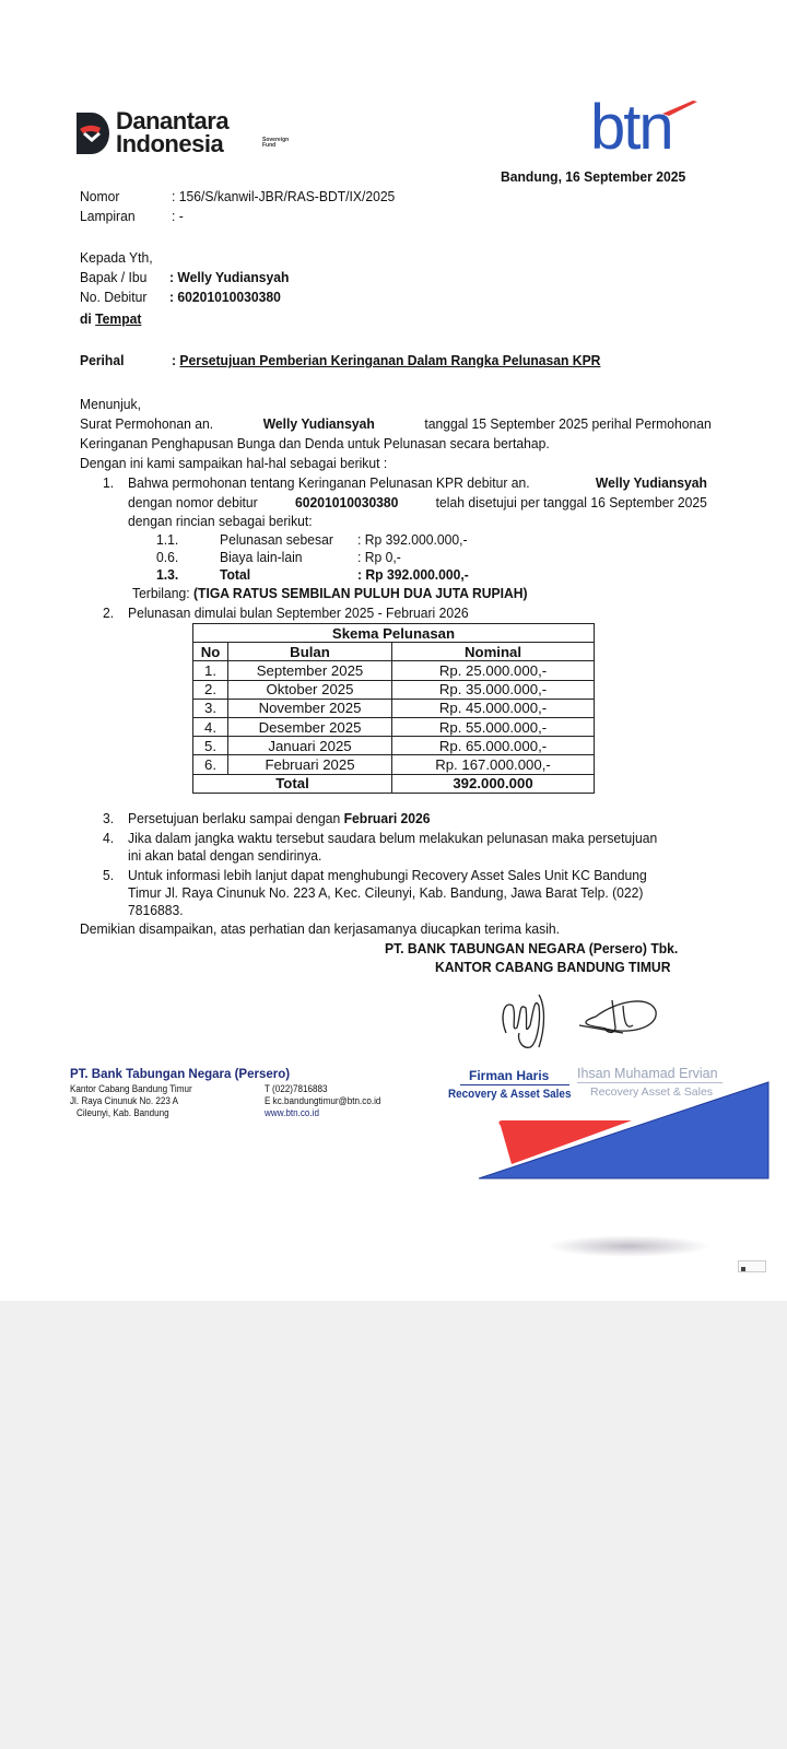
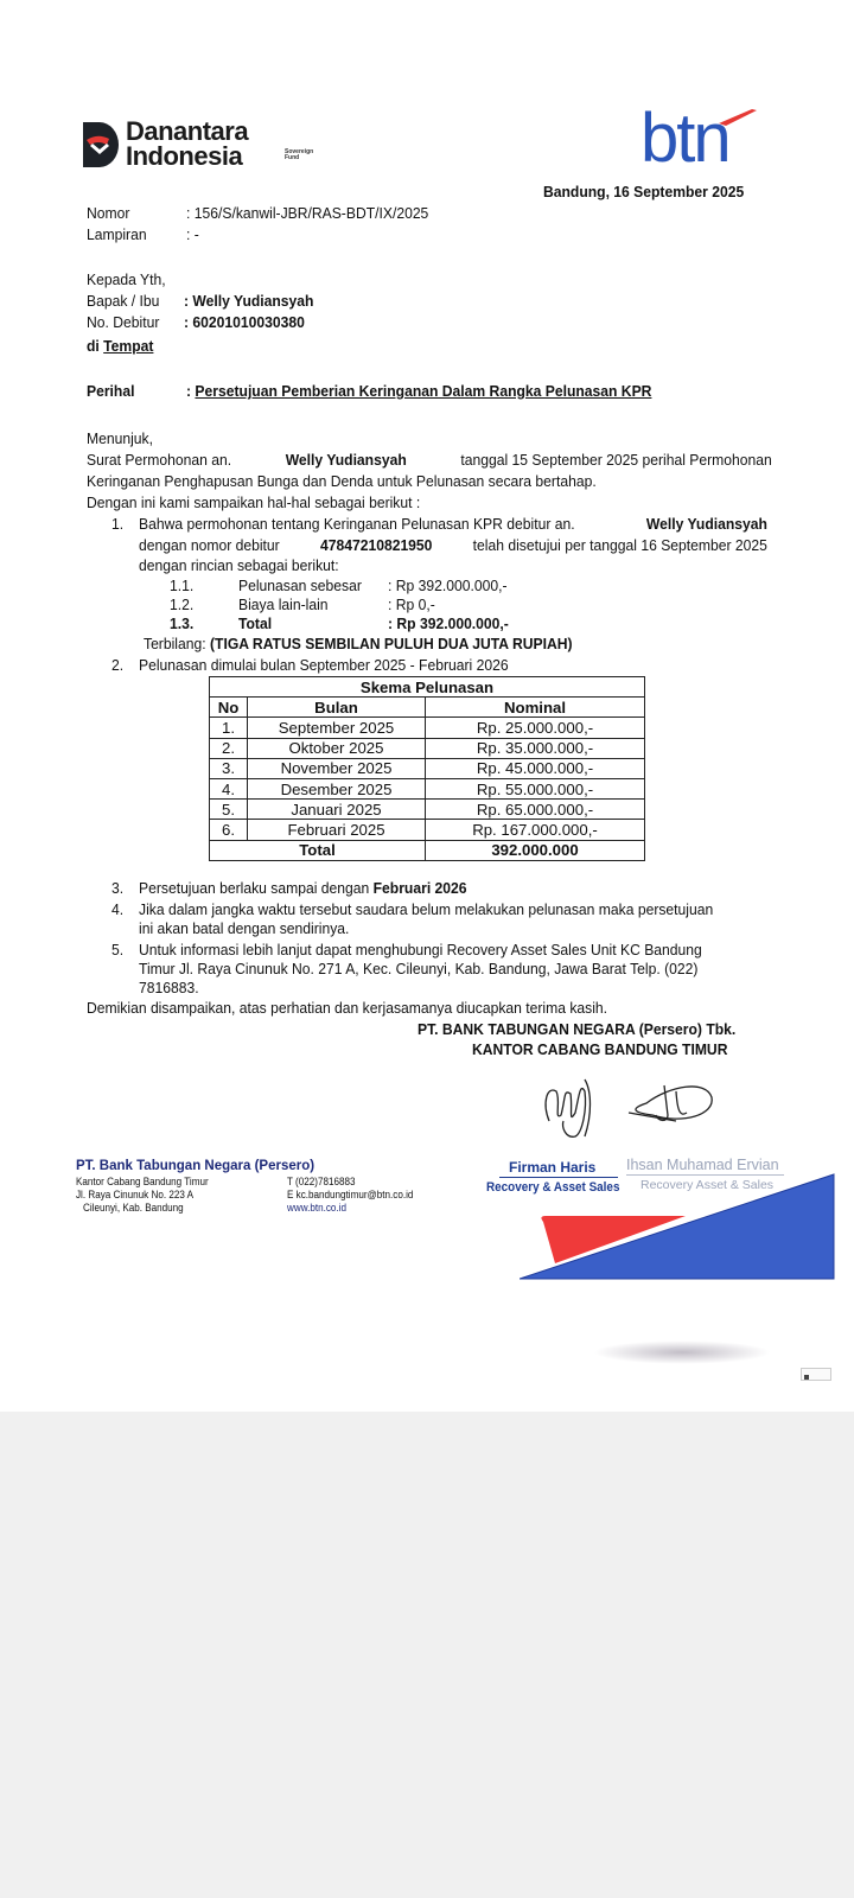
  Danantara
  Indonesia
  btn
  Bandung, 16 September 2025
  Nomor
  : 156/S/kanwil-JBR/RAS-BDT/IX/2025
  Lampiran
  : -
  Kepada Yth,
  Bapak / Ibu
  : Welly Yudiansyah
  No. Debitur
  : 60201010030380
  di Tempat
  Perihal
  : Persetujuan Pemberian Keringanan Dalam Rangka Pelunasan KPR
  Menunjuk,
  Surat Permohonan an.
  Welly Yudiansyah
  tanggal 15 September 2025 perihal Permohonan
  Keringanan Penghapusan Bunga dan Denda untuk Pelunasan secara bertahap.
  Dengan ini kami sampaikan hal-hal sebagai berikut :
  1.
  Bahwa permohonan tentang Keringanan Pelunasan KPR debitur an.
  Welly Yudiansyah
  dengan nomor debitur
- 60201010030380
+ 47847210821950
  telah disetujui per tanggal 16 September 2025
  dengan rincian sebagai berikut:
  1.1.
  Pelunasan sebesar
  : Rp 392.000.000,-
- 0.6.
+ 1.2.
  Biaya lain-lain
  : Rp 0,-
  1.3.
  Total
  : Rp 392.000.000,-
  Terbilang: (TIGA RATUS SEMBILAN PULUH DUA JUTA RUPIAH)
  2.
  Pelunasan dimulai bulan September 2025 - Februari 2026
  Skema Pelunasan
  No	Bulan	Nominal
  1.	September 2025	Rp. 25.000.000,-
  2.	Oktober 2025	Rp. 35.000.000,-
  3.	November 2025	Rp. 45.000.000,-
  4.	Desember 2025	Rp. 55.000.000,-
  5.	Januari 2025	Rp. 65.000.000,-
  6.	Februari 2025	Rp. 167.000.000,-
  Total	392.000.000
  3.
  Persetujuan berlaku sampai dengan Februari 2026
  4.
  Jika dalam jangka waktu tersebut saudara belum melakukan pelunasan maka persetujuan
  ini akan batal dengan sendirinya.
  5.
  Untuk informasi lebih lanjut dapat menghubungi Recovery Asset Sales Unit KC Bandung
- Timur Jl. Raya Cinunuk No. 223 A, Kec. Cileunyi, Kab. Bandung, Jawa Barat Telp. (022)
+ Timur Jl. Raya Cinunuk No. 271 A, Kec. Cileunyi, Kab. Bandung, Jawa Barat Telp. (022)
  7816883.
  Demikian disampaikan, atas perhatian dan kerjasamanya diucapkan terima kasih.
  PT. BANK TABUNGAN NEGARA (Persero) Tbk.
  KANTOR CABANG BANDUNG TIMUR
  Firman Haris
  Recovery & Asset Sales
  Ihsan Muhamad Ervian
  Recovery Asset & Sales
  PT. Bank Tabungan Negara (Persero)
  Kantor Cabang Bandung Timur
  Jl. Raya Cinunuk No. 223 A
  Cileunyi, Kab. Bandung
  T (022)7816883
  E kc.bandungtimur@btn.co.id
  www.btn.co.id
